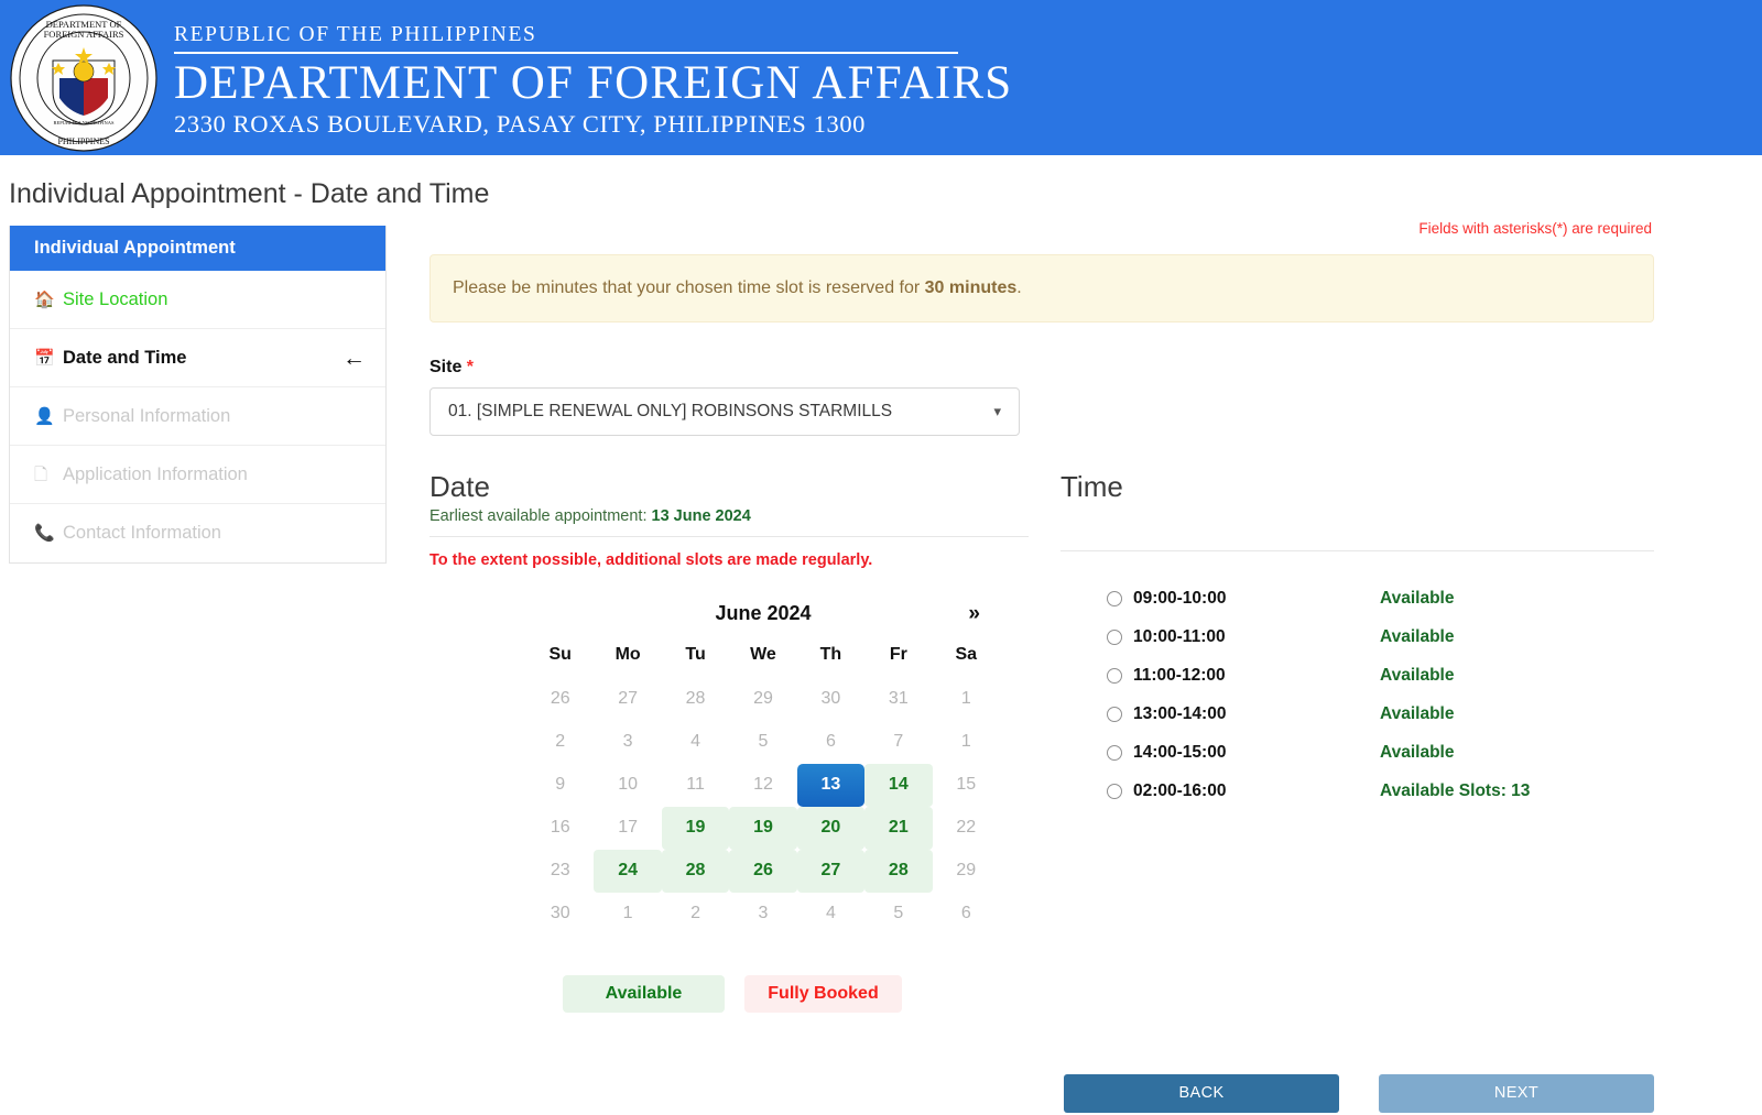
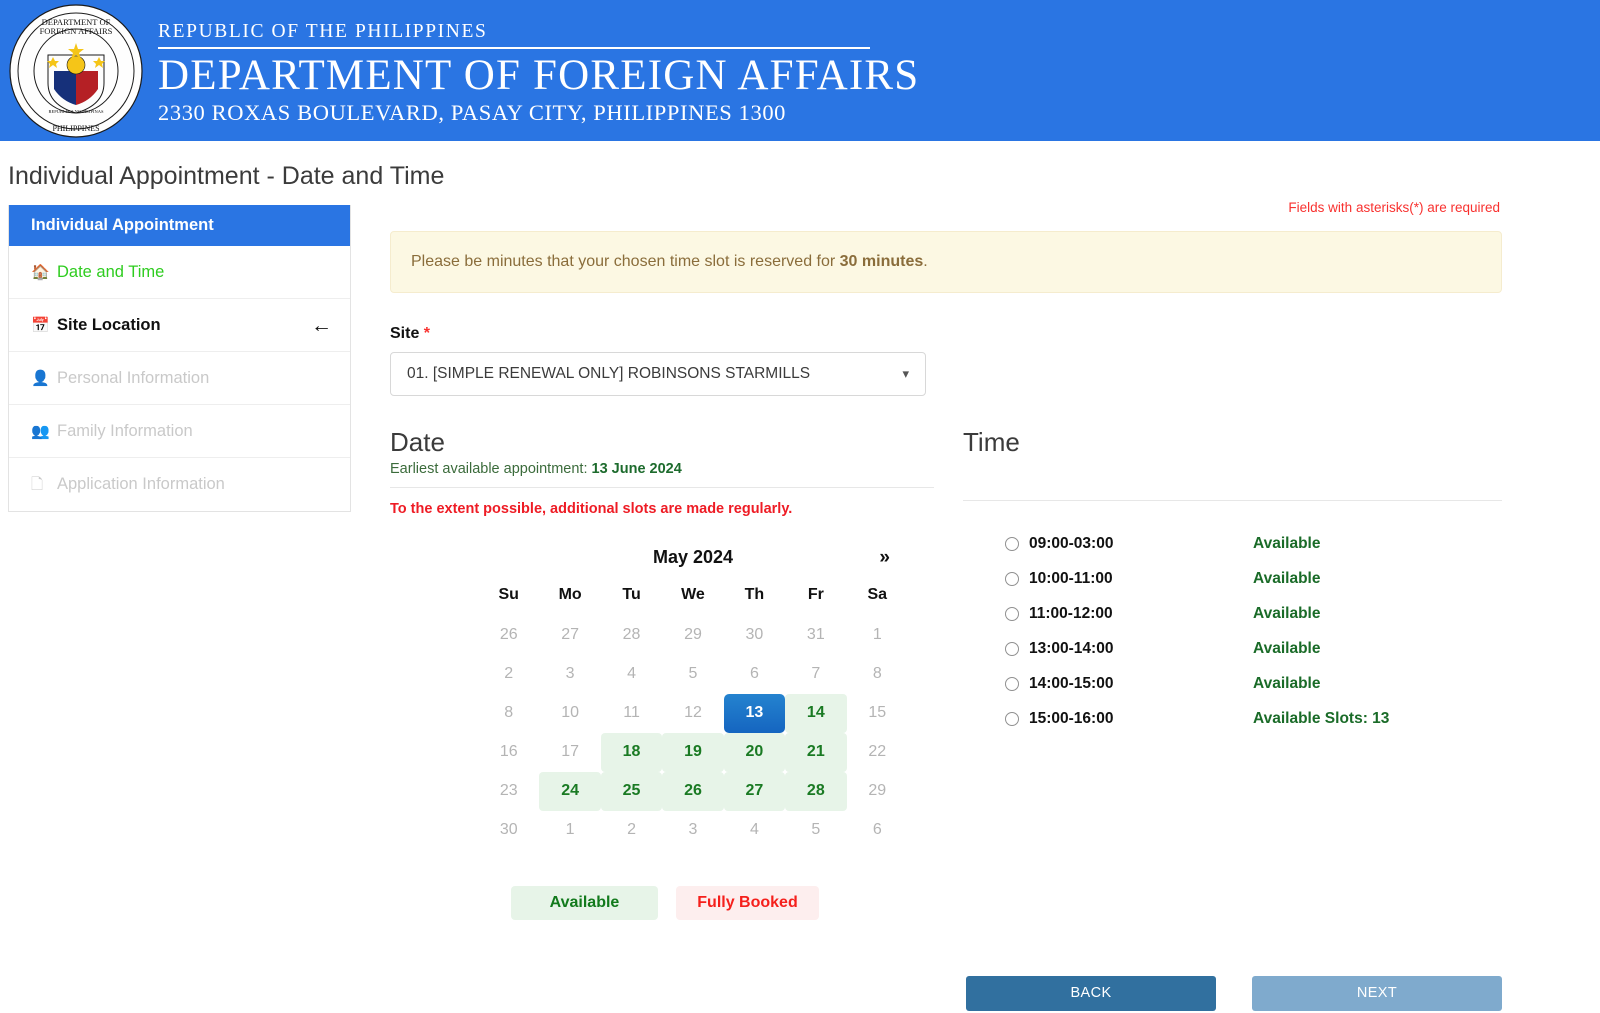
  DEPARTMENT OF
  FOREIGN AFFAIRS
  PHILIPPINES
  REPUBLIC OF THE PHILIPPINES
  DEPARTMENT OF FOREIGN AFFAIRS
  2330 ROXAS BOULEVARD, PASAY CITY, PHILIPPINES 1300
  Individual Appointment - Date and Time
  Individual Appointment
  🏠
- Site Location
+ Date and Time
  📅
- Date and Time
+ Site Location
  ←
  👤
  Personal Information
+ 👥
+ Family Information
  🗋
  Application Information
- 📞
- Contact Information
  Fields with asterisks(*) are required
  Please be minutes that your chosen time slot is reserved for 30 minutes.
  Site *
  01. [SIMPLE RENEWAL ONLY] ROBINSONS STARMILLS
  ▾
  Date
  Earliest available appointment: 13 June 2024
  To the extent possible, additional slots are made regularly.
- June 2024
+ May 2024
  »
  Su	Mo	Tu	We	Th	Fr	Sa
  26	27	28	29	30	31	1
- 2	3	4	5	6	7	1
+ 2	3	4	5	6	7	8
- 9	10	11	12	13	14	15
+ 8	10	11	12	13	14	15
- 16	17	19	19	20	21	22
+ 16	17	18	19	20	21	22
- 23	24	28	26	27	28	29
+ 23	24	25	26	27	28	29
  30	1	2	3	4	5	6
  Available
  Fully Booked
  Time
- 09:00-10:00
+ 09:00-03:00
  Available
  10:00-11:00
  Available
  11:00-12:00
  Available
  13:00-14:00
  Available
  14:00-15:00
  Available
- 02:00-16:00
+ 15:00-16:00
  Available Slots: 13
  BACK
  NEXT
